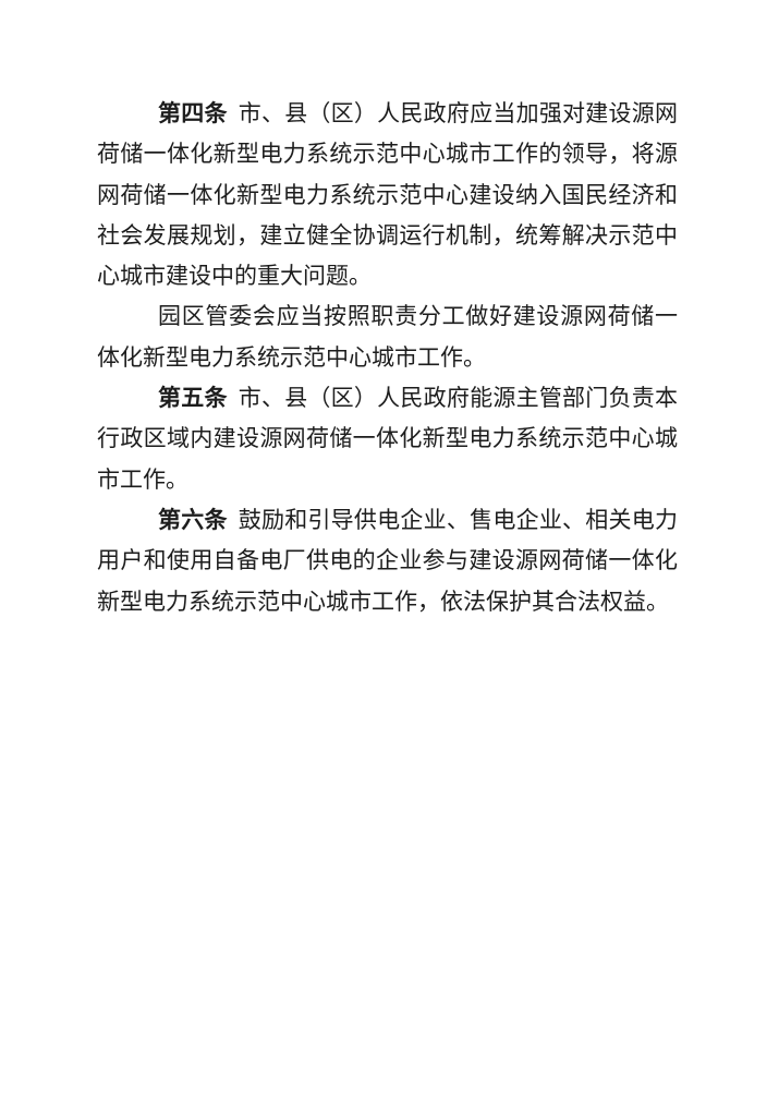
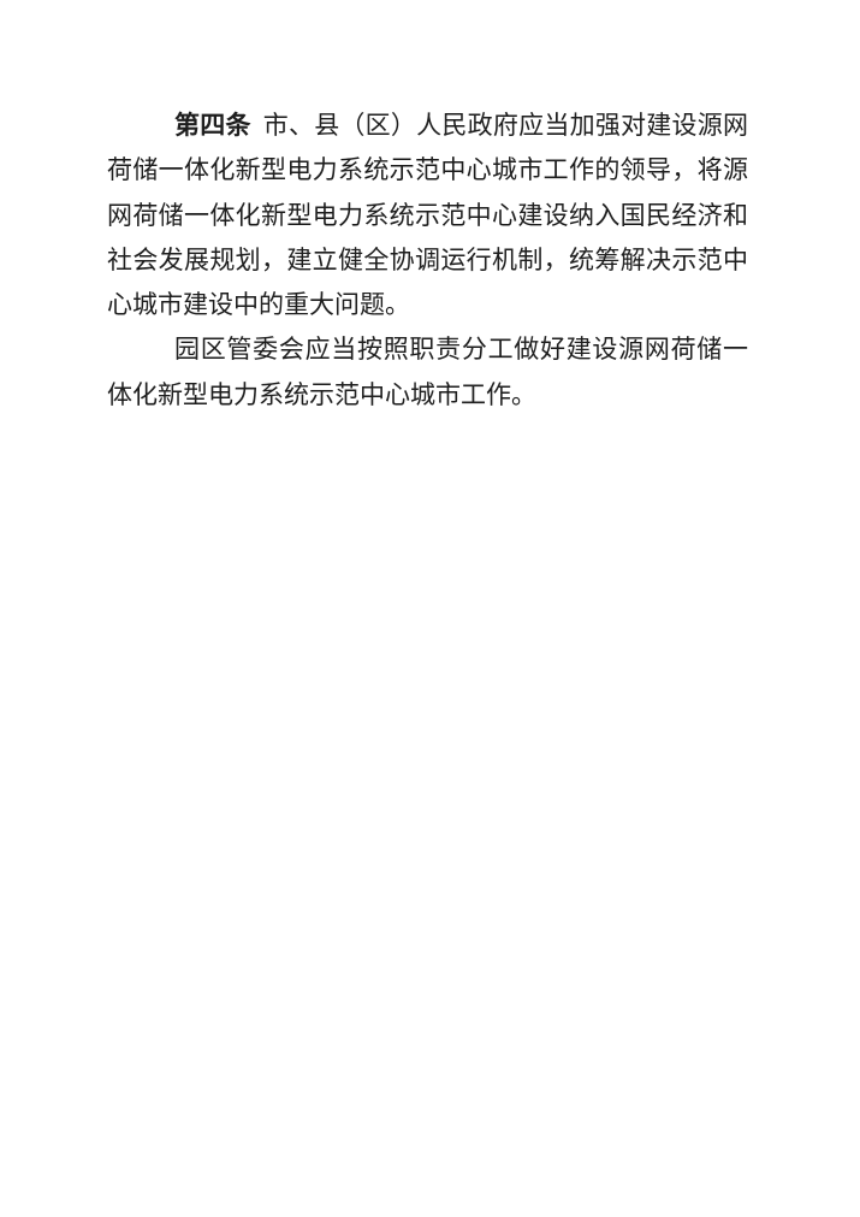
  第四条 市、县（区）人民政府应当加强对建设源网荷储一体化新型电力系统示范中心城市工作的领导，将源网荷储一体化新型电力系统示范中心建设纳入国民经济和社会发展规划，建立健全协调运行机制，统筹解决示范中心城市建设中的重大问题。
  园区管委会应当按照职责分工做好建设源网荷储一体化新型电力系统示范中心城市工作。
- 第五条 市、县（区）人民政府能源主管部门负责本行政区域内建设源网荷储一体化新型电力系统示范中心城市工作。
- 第六条 鼓励和引导供电企业、售电企业、相关电力用户和使用自备电厂供电的企业参与建设源网荷储一体化新型电力系统示范中心城市工作，依法保护其合法权益。
